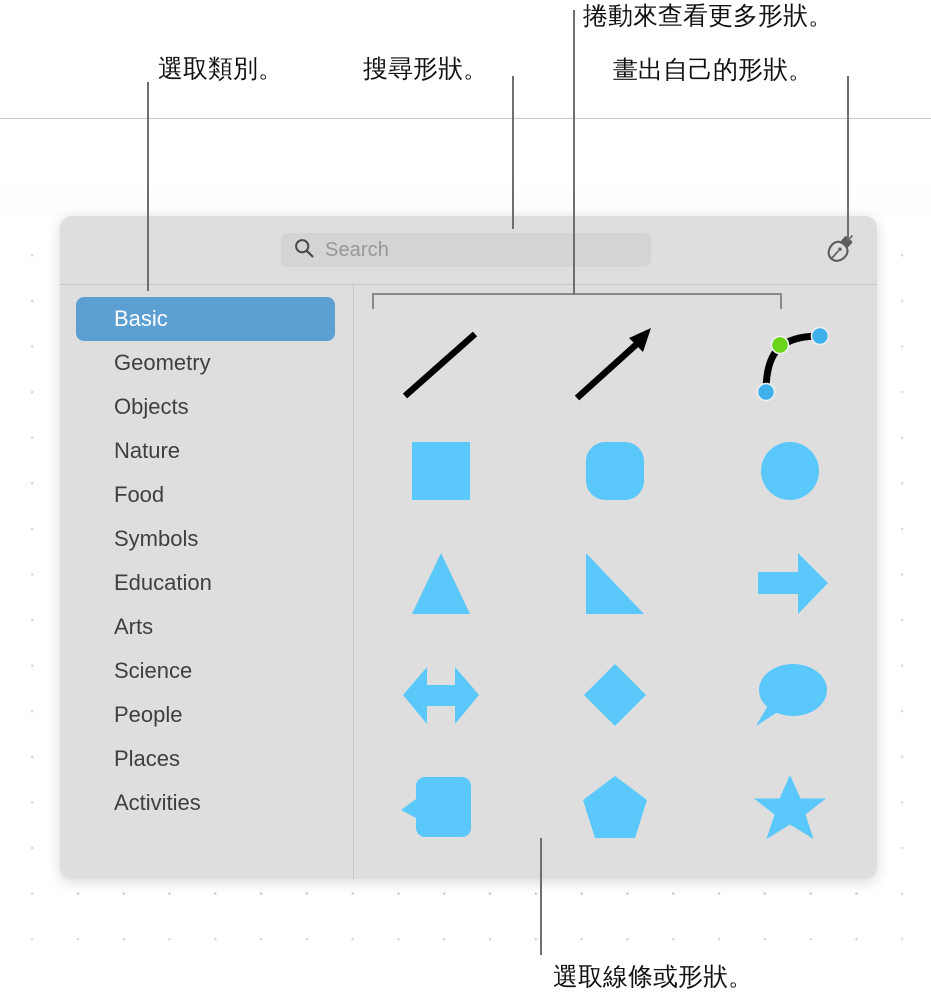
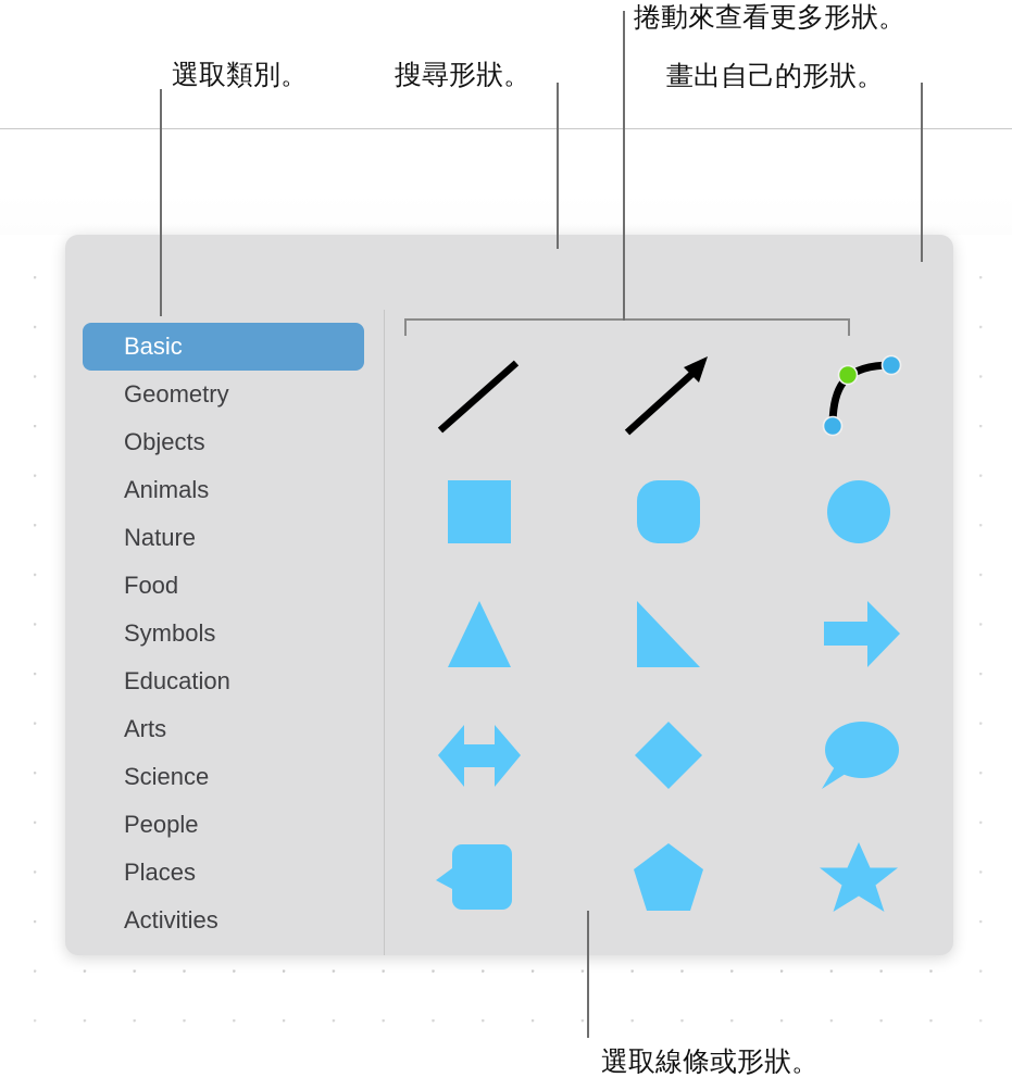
- Search
  Basic
  Geometry
  Objects
+ Animals
  Nature
  Food
  Symbols
  Education
  Arts
  Science
  People
  Places
  Activities
  選取類別。
  搜尋形狀。
  捲動來查看更多形狀。
  畫出自己的形狀。
  選取線條或形狀。
